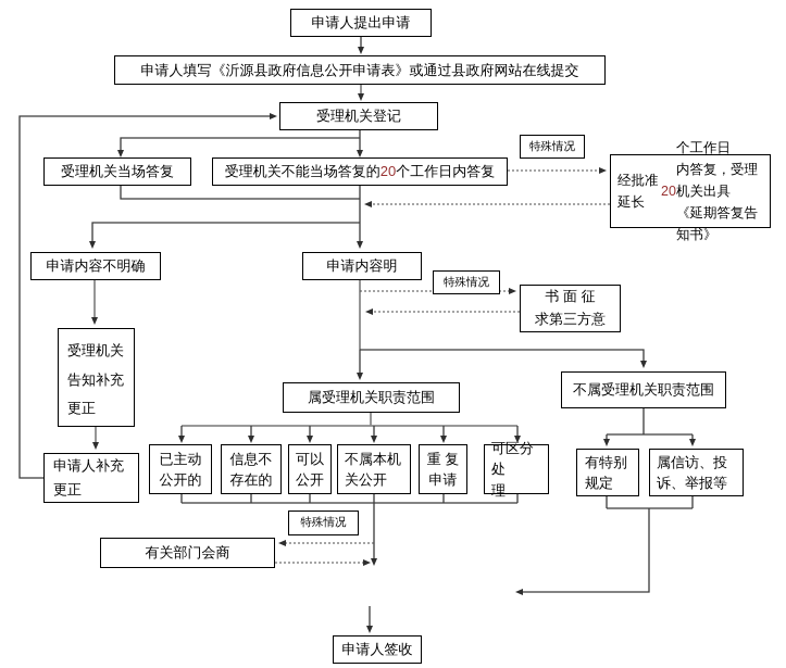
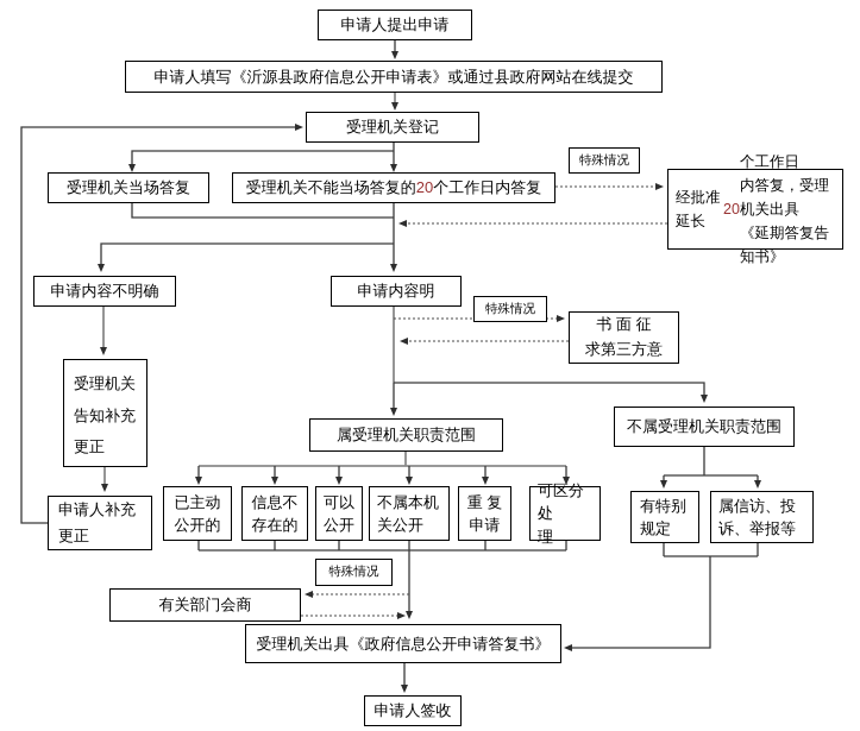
  申请人提出申请
  申请人填写《沂源县政府信息公开申请表》或通过县政府网站在线提交
  受理机关登记
  受理机关当场答复
  受理机关不能当场答复的
  20
  个工作日内答复
  特殊情况
  经批准延长
  20
  个工作日
  内答复，受理机关出具
  《延期答复告知书》
  申请内容不明确
  申请内容明
  特殊情况
  书 面 征
  求第三方意
  受理机关
  告知补充
  更正
  申请人补充
  更正
  属受理机关职责范围
  不属受理机关职责范围
  已主动
  公开的
  信息不
  存在的
  可以
  公开
  不属本机
  关公开
  重 复
  申请
  可区分处
  理
  有特别
  规定
  属信访、投
  诉、举报等
  特殊情况
  有关部门会商
+ 受理机关出具《政府信息公开申请答复书》
  申请人签收
